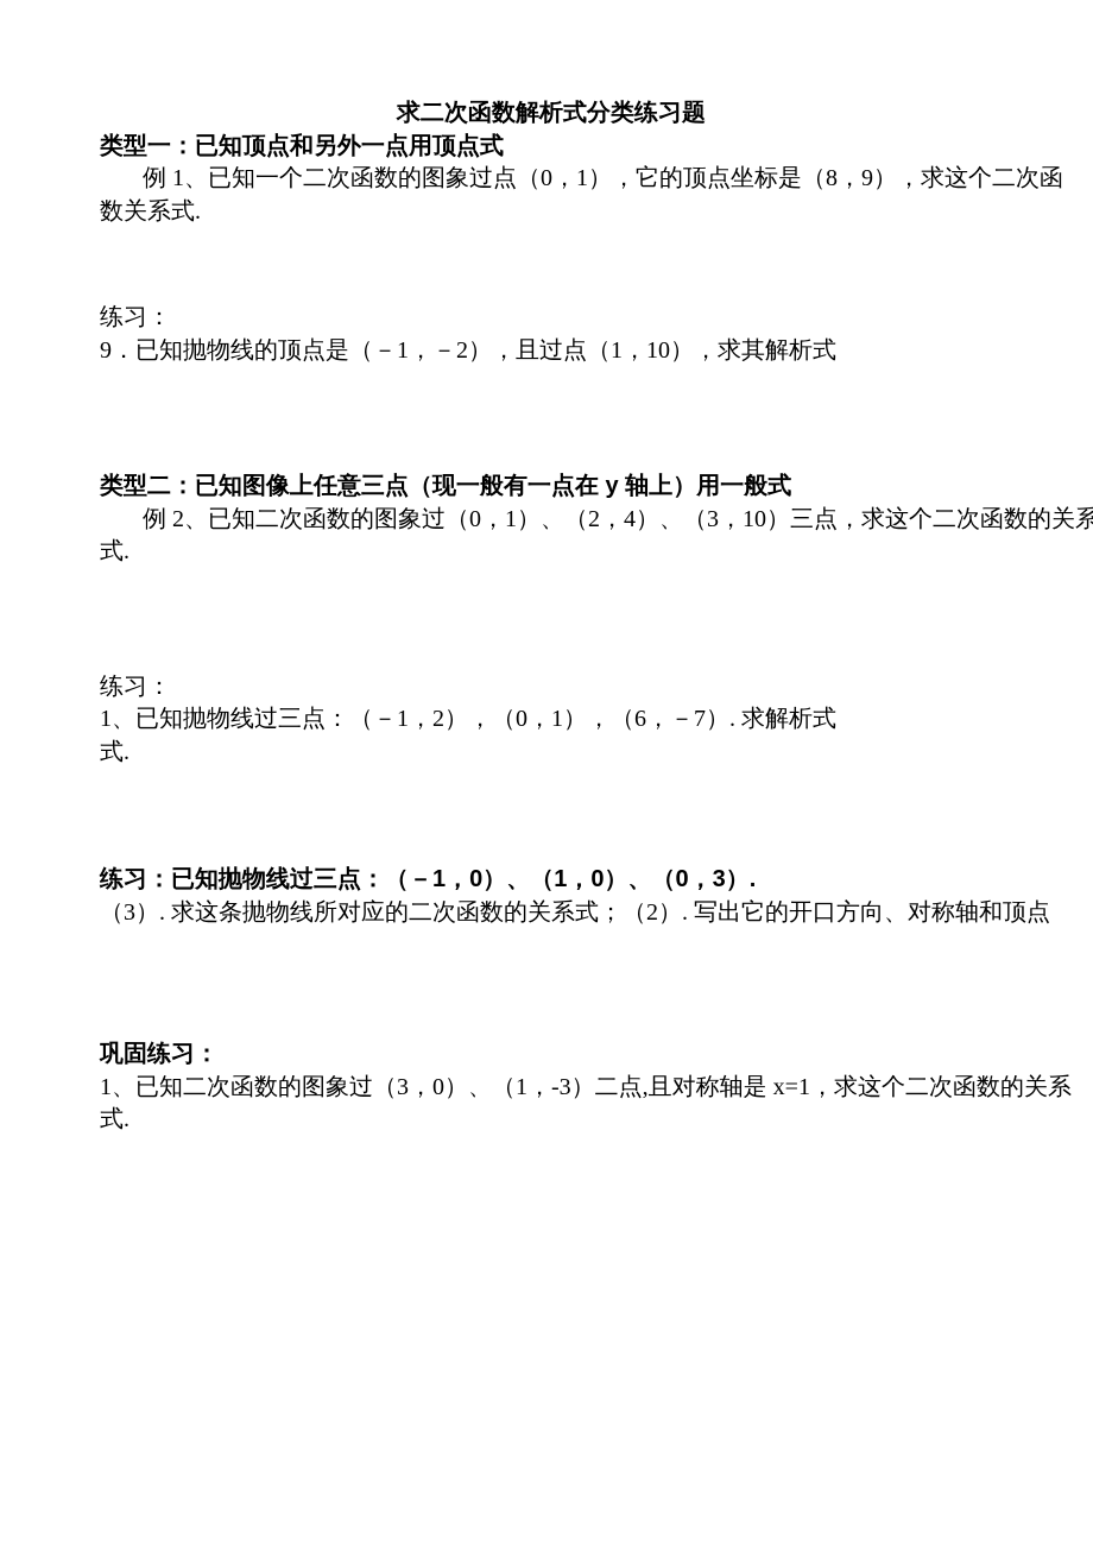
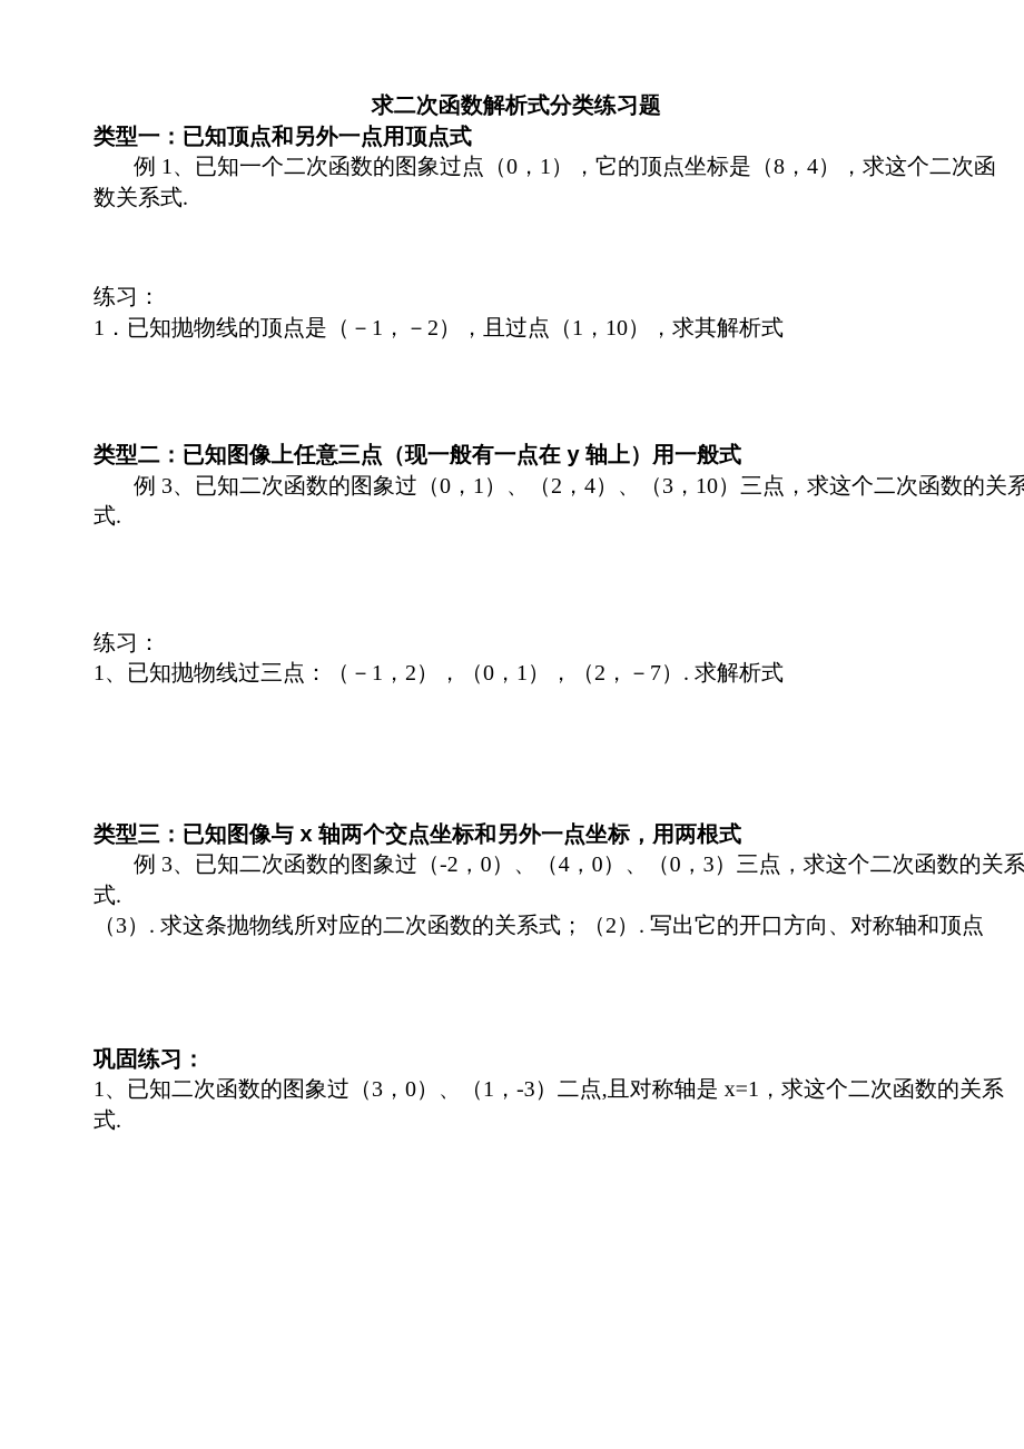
  求二次函数解析式分类练习题
  类型一：已知顶点和另外一点用顶点式
- 例 1、已知一个二次函数的图象过点（0，1），它的顶点坐标是（8，9），求这个二次函
+ 例 1、已知一个二次函数的图象过点（0，1），它的顶点坐标是（8，4），求这个二次函
  数关系式.
  练习：
- 9．已知抛物线的顶点是（－1，－2），且过点（1，10），求其解析式
+ 1．已知抛物线的顶点是（－1，－2），且过点（1，10），求其解析式
  类型二：已知图像上任意三点（现一般有一点在 y 轴上）用一般式
- 例 2、已知二次函数的图象过（0，1）、（2，4）、（3，10）三点，求这个二次函数的关系
+ 例 3、已知二次函数的图象过（0，1）、（2，4）、（3，10）三点，求这个二次函数的关系
  式.
  练习：
- 1、已知抛物线过三点：（－1，2），（0，1），（6，－7）. 求解析式
+ 1、已知抛物线过三点：（－1，2），（0，1），（2，－7）. 求解析式
+ 类型三：已知图像与 x 轴两个交点坐标和另外一点坐标，用两根式
+ 例 3、已知二次函数的图象过（-2，0）、（4，0）、（0，3）三点，求这个二次函数的关系
  式.
- 练习：已知抛物线过三点：（－1，0）、（1，0）、（0，3）.
  （3）. 求这条抛物线所对应的二次函数的关系式；（2）. 写出它的开口方向、对称轴和顶点
  巩固练习：
  1、已知二次函数的图象过（3，0）、（1，-3）二点,且对称轴是 x=1，求这个二次函数的关系
  式.
